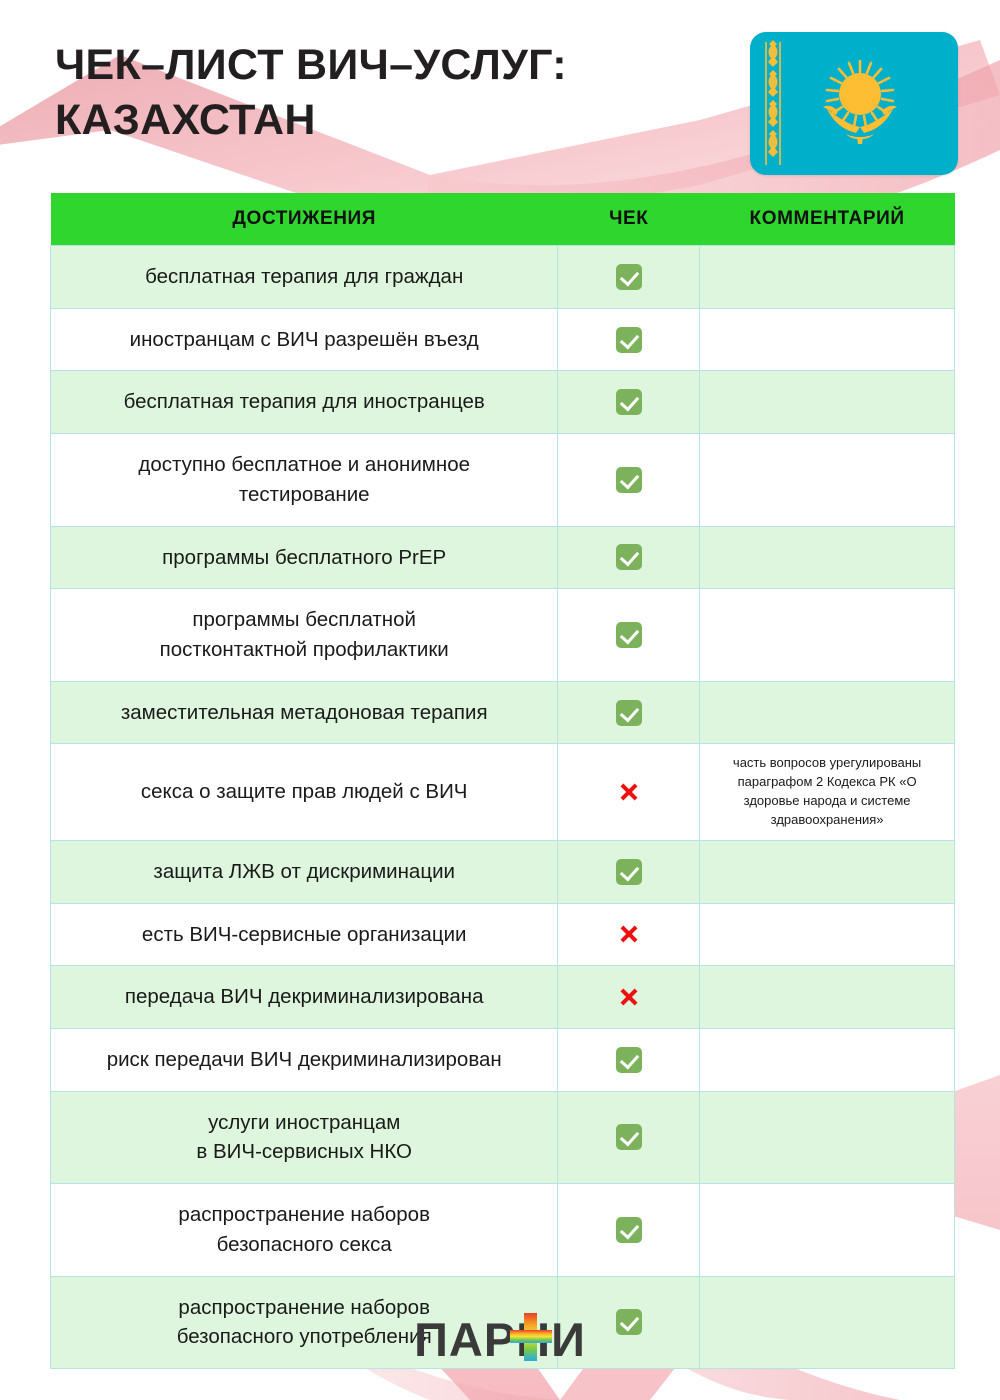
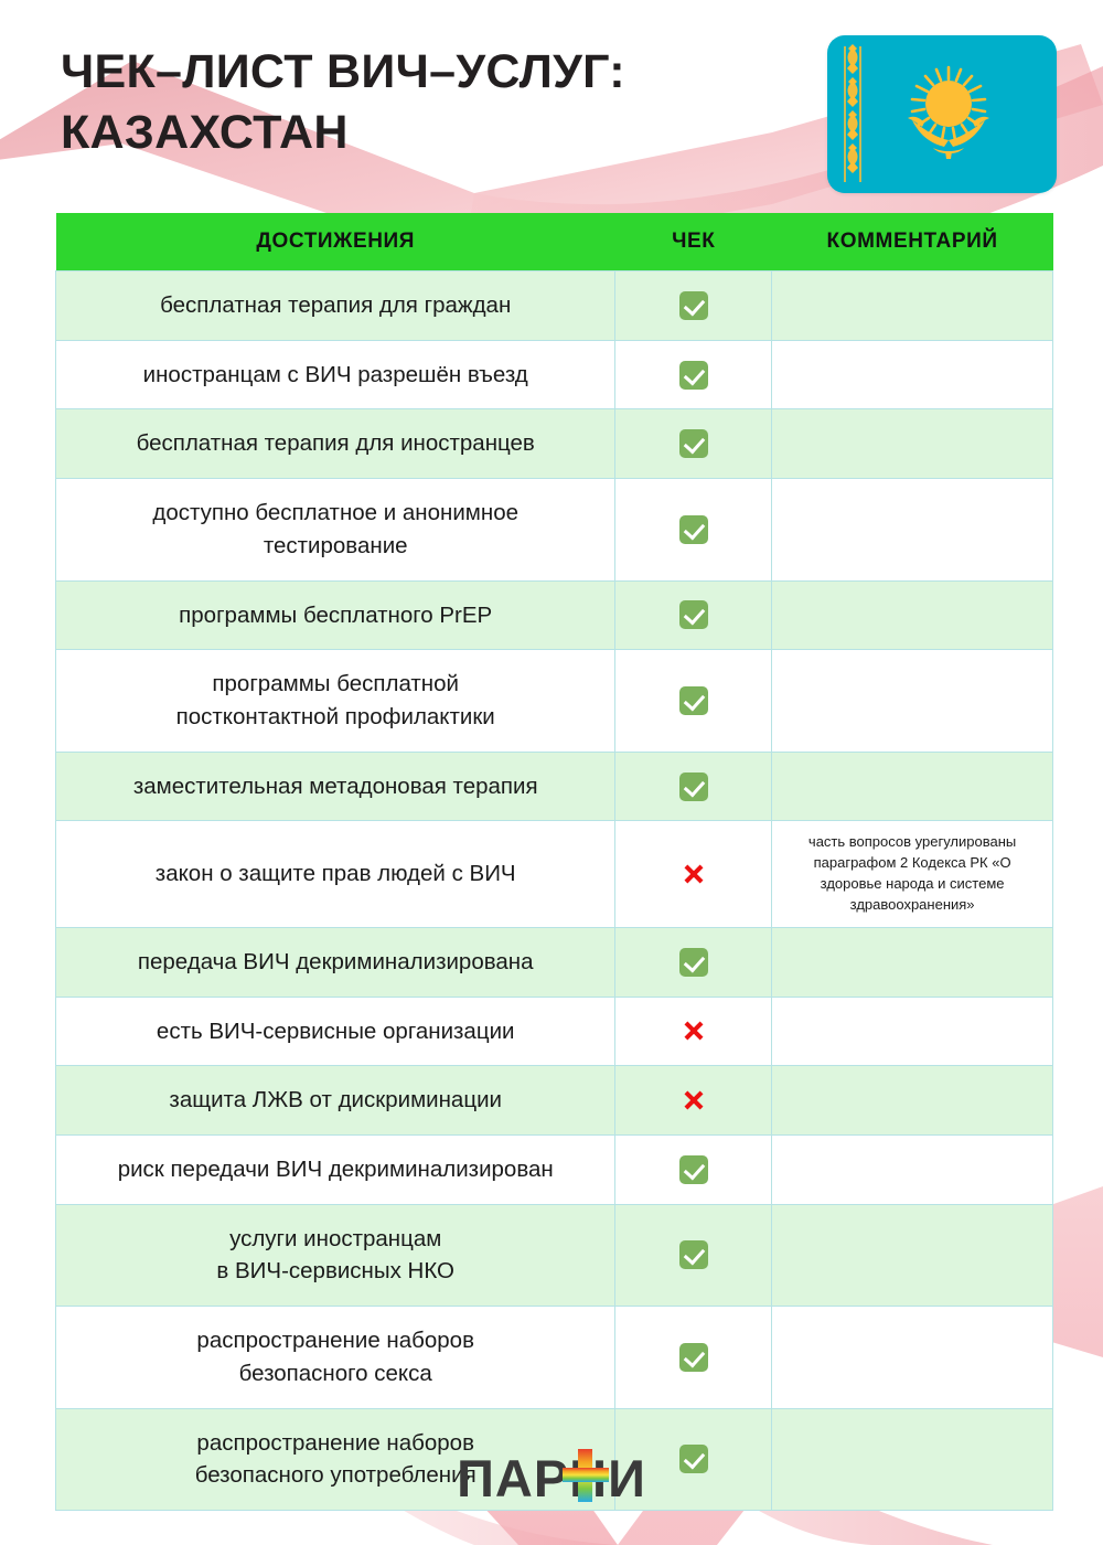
  ЧЕК–ЛИСТ ВИЧ–УСЛУГ:
  КАЗАХСТАН
  ДОСТИЖЕНИЯ	ЧЕК	КОММЕНТАРИЙ
  бесплатная терапия для граждан
  иностранцам с ВИЧ разрешён въезд
  бесплатная терапия для иностранцев
  доступно бесплатное и анонимное тестирование
  программы бесплатного PrEP
  программы бесплатной постконтактной профилактики
  заместительная метадоновая терапия
- секса о защите прав людей с ВИЧ		часть вопросов урегулированы параграфом 2 Кодекса РК «О здоровье народа и системе здравоохранения»
+ закон о защите прав людей с ВИЧ		часть вопросов урегулированы параграфом 2 Кодекса РК «О здоровье народа и системе здравоохранения»
- защита ЛЖВ от дискриминации
+ передача ВИЧ декриминализирована
  есть ВИЧ-сервисные организации
- передача ВИЧ декриминализирована
+ защита ЛЖВ от дискриминации
  риск передачи ВИЧ декриминализирован
  услуги иностранцам в ВИЧ-сервисных НКО
  распространение наборов безопасного секса
  распространение наборов безопасного употребления
  ПАРИ
